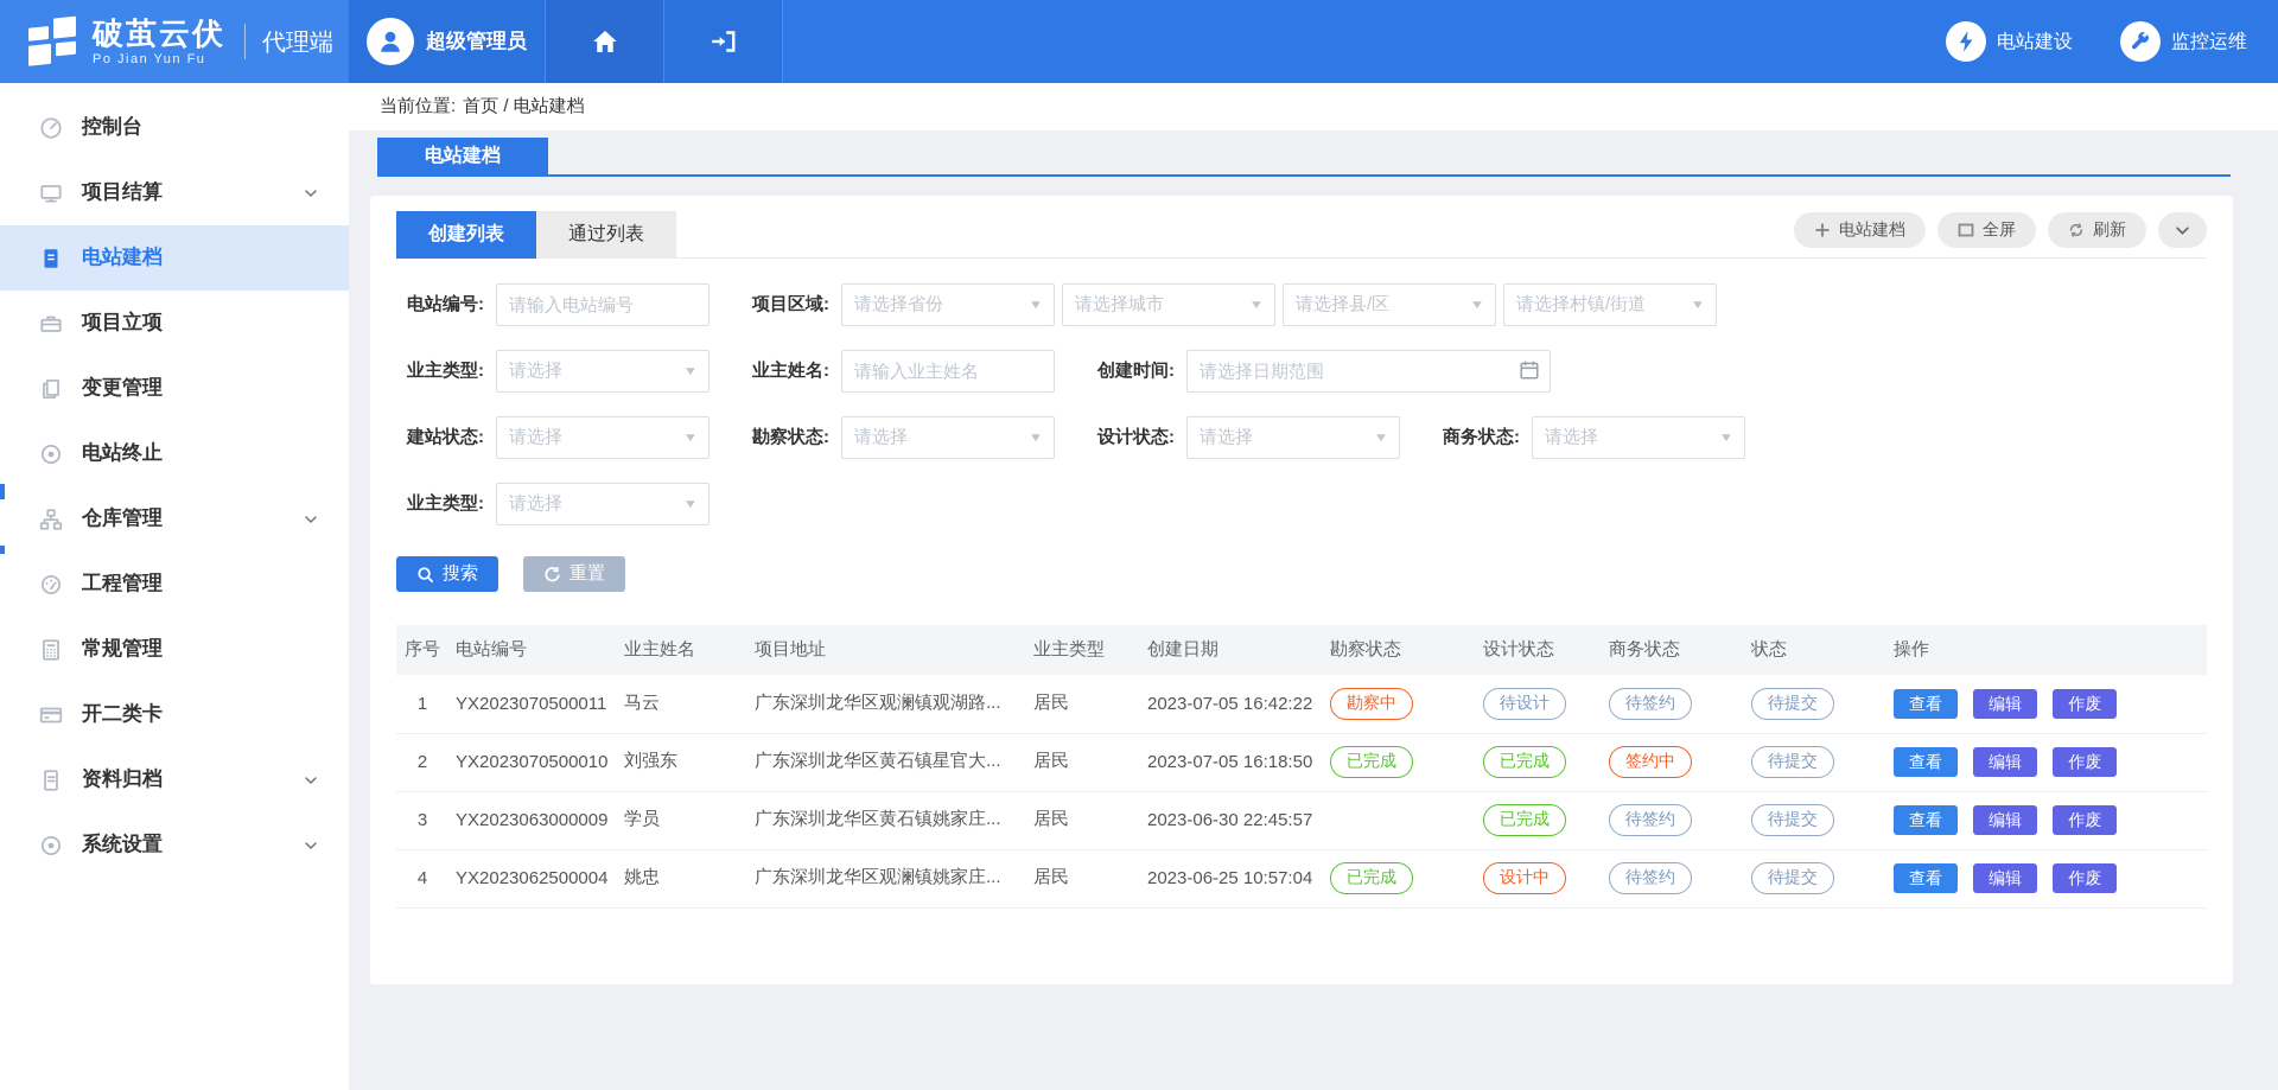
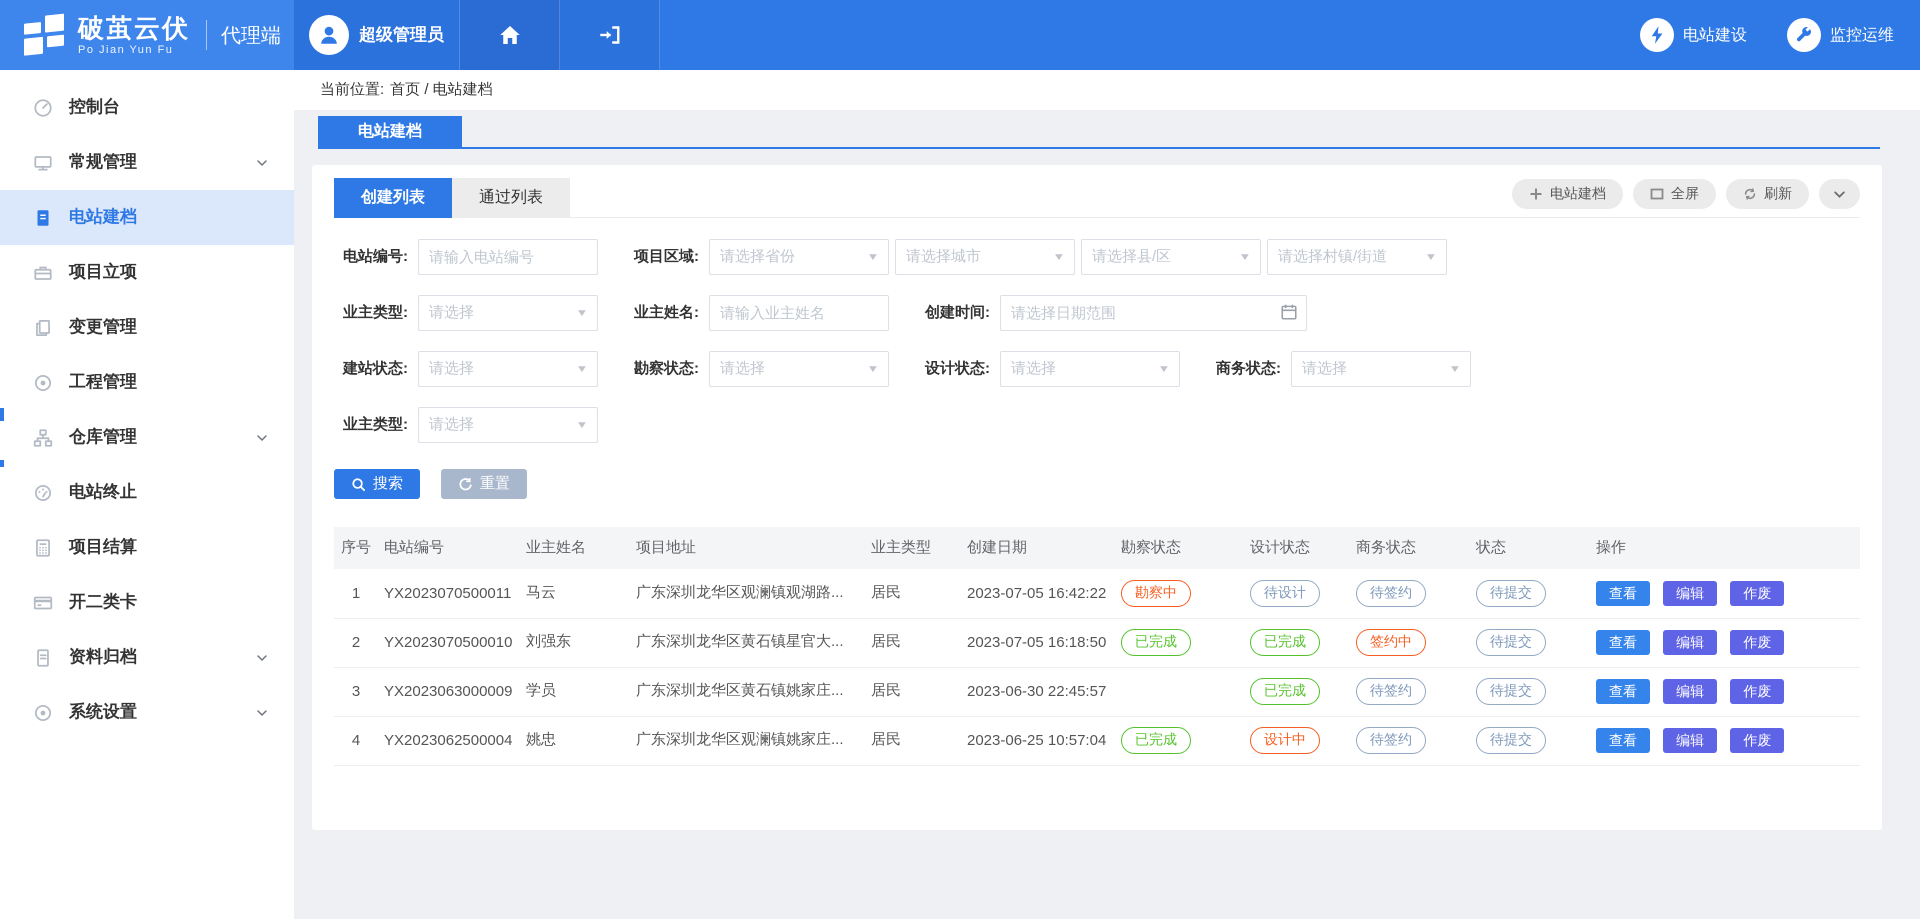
  破茧云伏
  Po Jian Yun Fu
  代理端
  超级管理员
  电站建设
  监控运维
  控制台
- 项目结算
+ 常规管理
  电站建档
  项目立项
  变更管理
- 电站终止
+ 工程管理
  仓库管理
- 工程管理
+ 电站终止
- 常规管理
+ 项目结算
  开二类卡
  资料归档
  系统设置
  当前位置:
  首页 / 电站建档
  电站建档
  创建列表
  通过列表
  电站建档
  全屏
  刷新
  电站编号:
  请输入电站编号
  项目区域:
  请选择省份
  ▼
  请选择城市
  ▼
  请选择县/区
  ▼
  请选择村镇/街道
  ▼
  业主类型:
  请选择
  ▼
  业主姓名:
  请输入业主姓名
  创建时间:
  请选择日期范围
  建站状态:
  请选择
  ▼
  勘察状态:
  请选择
  ▼
  设计状态:
  请选择
  ▼
  商务状态:
  请选择
  ▼
  业主类型:
  请选择
  ▼
  搜索
  重置
  序号	电站编号	业主姓名	项目地址	业主类型	创建日期	勘察状态	设计状态	商务状态	状态	操作
  1	YX2023070500011	马云	广东深圳龙华区观澜镇观湖路...	居民	2023-07-05 16:42:22	勘察中	待设计	待签约	待提交	查看 编辑 作废
  2	YX2023070500010	刘强东	广东深圳龙华区黄石镇星官大...	居民	2023-07-05 16:18:50	已完成	已完成	签约中	待提交	查看 编辑 作废
  3	YX2023063000009	学员	广东深圳龙华区黄石镇姚家庄...	居民	2023-06-30 22:45:57		已完成	待签约	待提交	查看 编辑 作废
  4	YX2023062500004	姚忠	广东深圳龙华区观澜镇姚家庄...	居民	2023-06-25 10:57:04	已完成	设计中	待签约	待提交	查看 编辑 作废
